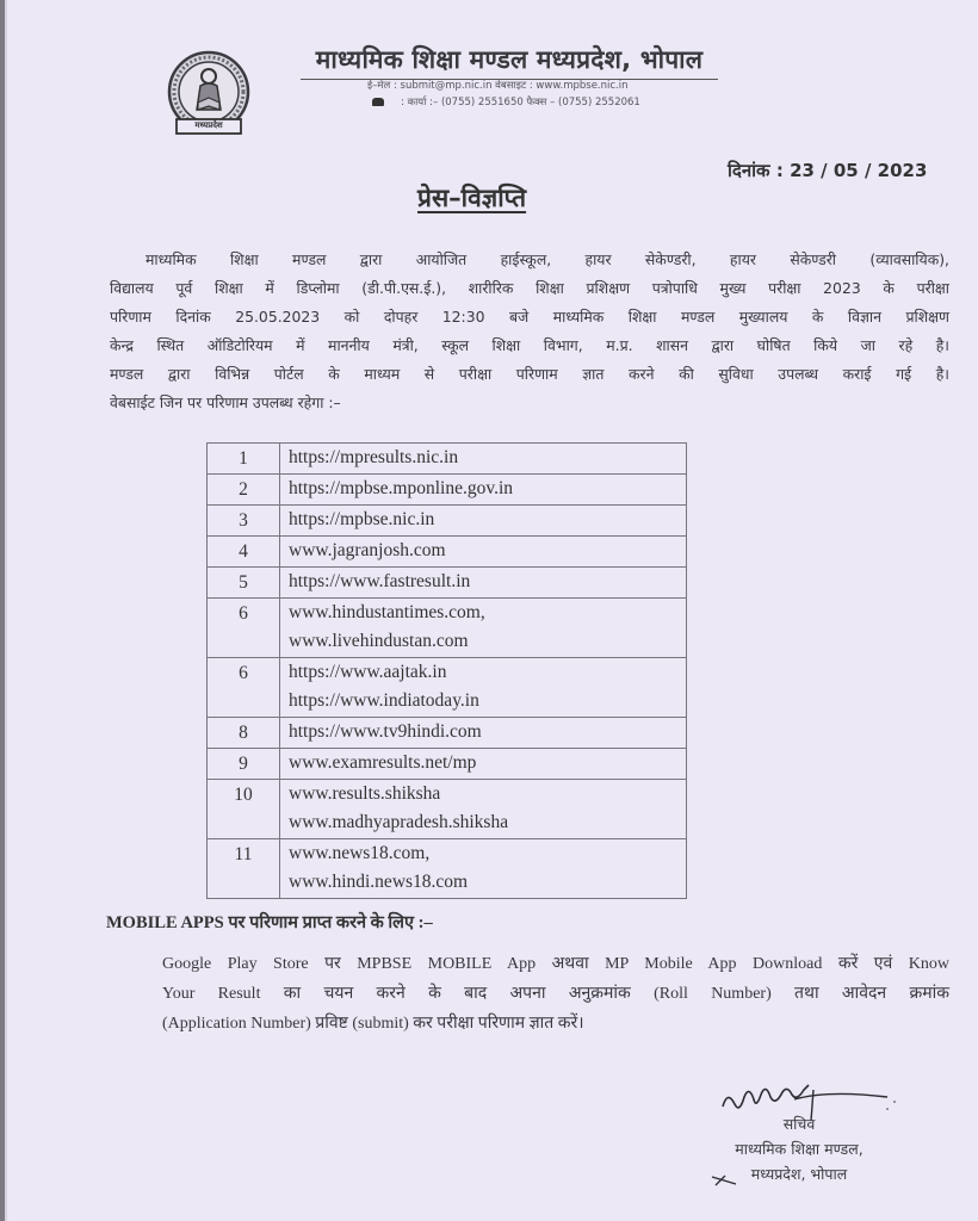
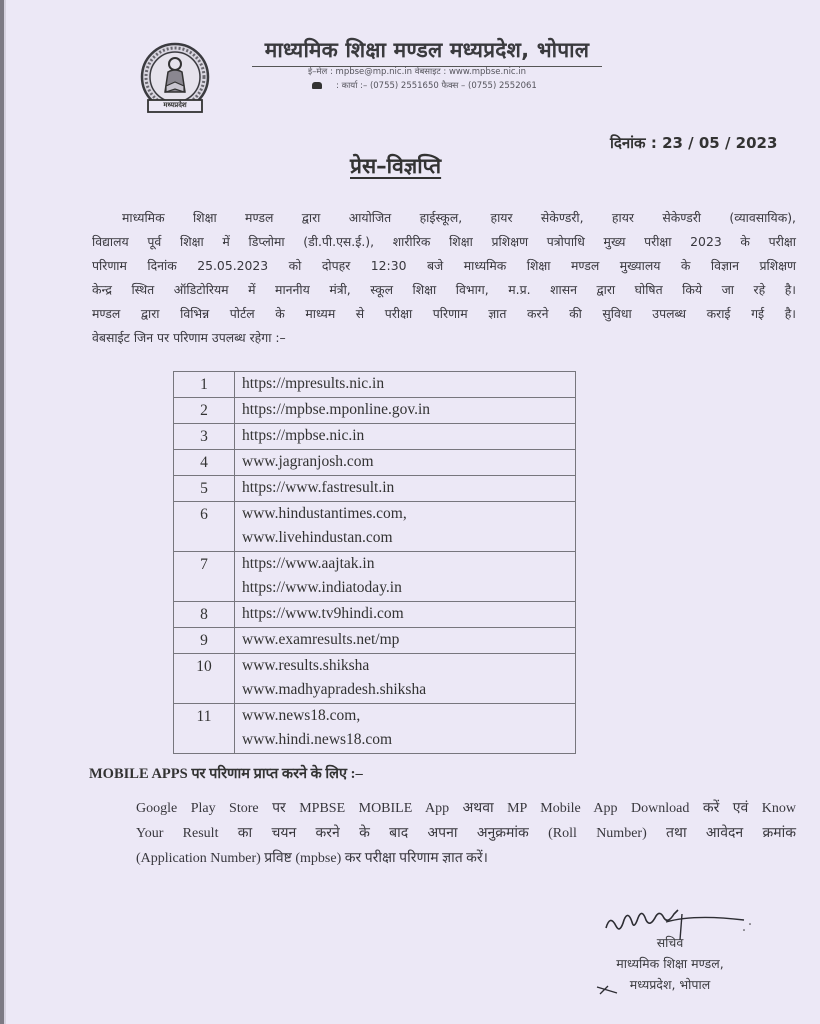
  मध्यप्रदेश
  माध्यमिक शिक्षा मण्डल मध्यप्रदेश, भोपाल
- ई–मेल : submit@mp.nic.in वेबसाइट : www.mpbse.nic.in
+ ई–मेल : mpbse@mp.nic.in वेबसाइट : www.mpbse.nic.in
  : कार्या :– (0755) 2551650 फैक्स – (0755) 2552061
  दिनांक : 23 / 05 / 2023
  प्रेस–विज्ञप्ति
  माध्यमिक शिक्षा मण्डल द्वारा आयोजित हाईस्कूल, हायर सेकेण्डरी, हायर सेकेण्डरी (व्यावसायिक),
  विद्यालय पूर्व शिक्षा में डिप्लोमा (डी.पी.एस.ई.), शारीरिक शिक्षा प्रशिक्षण पत्रोपाधि मुख्य परीक्षा 2023 के परीक्षा
  परिणाम दिनांक 25.05.2023 को दोपहर 12:30 बजे माध्यमिक शिक्षा मण्डल मुख्यालय के विज्ञान प्रशिक्षण
  केन्द्र स्थित ऑडिटोरियम में माननीय मंत्री, स्कूल शिक्षा विभाग, म.प्र. शासन द्वारा घोषित किये जा रहे है।
  मण्डल द्वारा विभिन्न पोर्टल के माध्यम से परीक्षा परिणाम ज्ञात करने की सुविधा उपलब्ध कराई गई है।
  वेबसाईट जिन पर परिणाम उपलब्ध रहेगा :–
  1	https://mpresults.nic.in
  2	https://mpbse.mponline.gov.in
  3	https://mpbse.nic.in
  4	www.jagranjosh.com
  5	https://www.fastresult.in
  6	www.hindustantimes.com, www.livehindustan.com
- 6	https://www.aajtak.in https://www.indiatoday.in
+ 7	https://www.aajtak.in https://www.indiatoday.in
  8	https://www.tv9hindi.com
  9	www.examresults.net/mp
  10	www.results.shiksha www.madhyapradesh.shiksha
  11	www.news18.com, www.hindi.news18.com
  MOBILE APPS पर परिणाम प्राप्त करने के लिए :–
  Google Play Store पर MPBSE MOBILE App अथवा MP Mobile App Download करें एवं Know
  Your Result का चयन करने के बाद अपना अनुक्रमांक (Roll Number) तथा आवेदन क्रमांक
- (Application Number) प्रविष्ट (submit) कर परीक्षा परिणाम ज्ञात करें।
+ (Application Number) प्रविष्ट (mpbse) कर परीक्षा परिणाम ज्ञात करें।
  सचिव
  माध्यमिक शिक्षा मण्डल,
  मध्यप्रदेश, भोपाल
